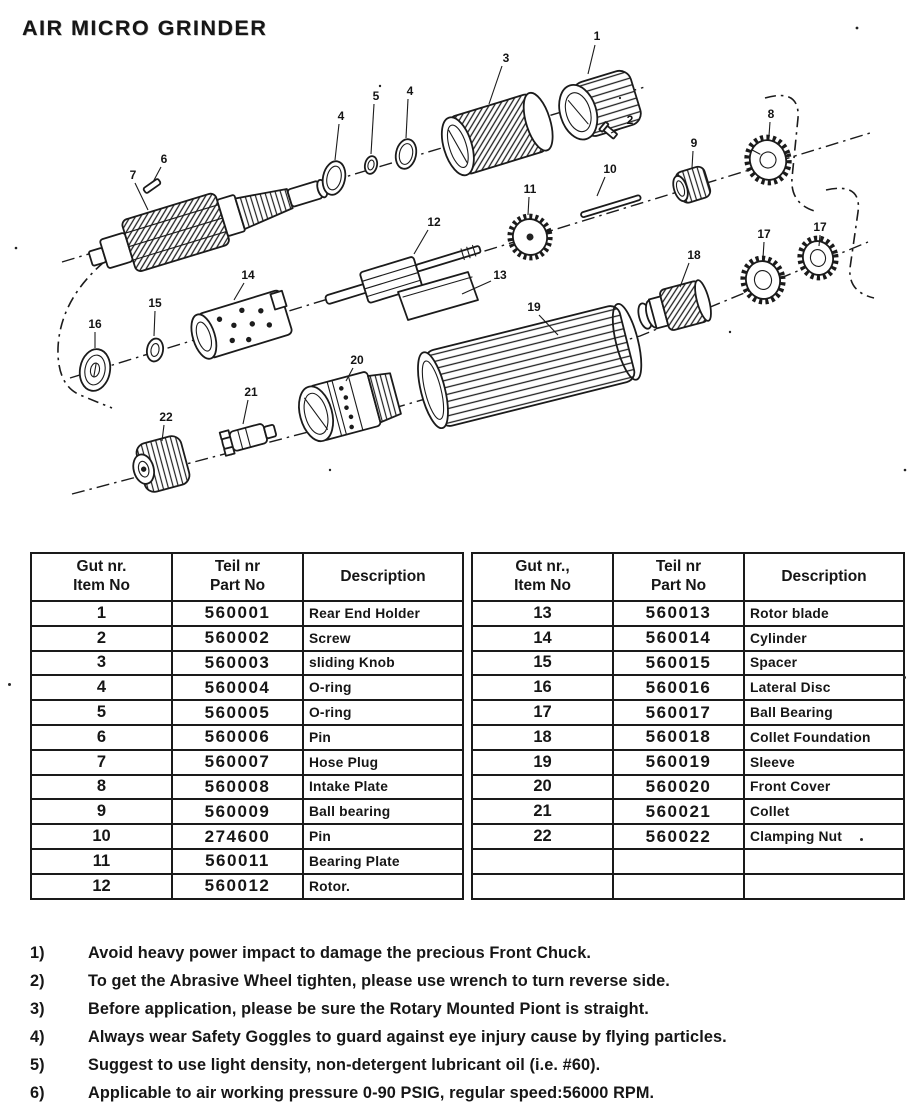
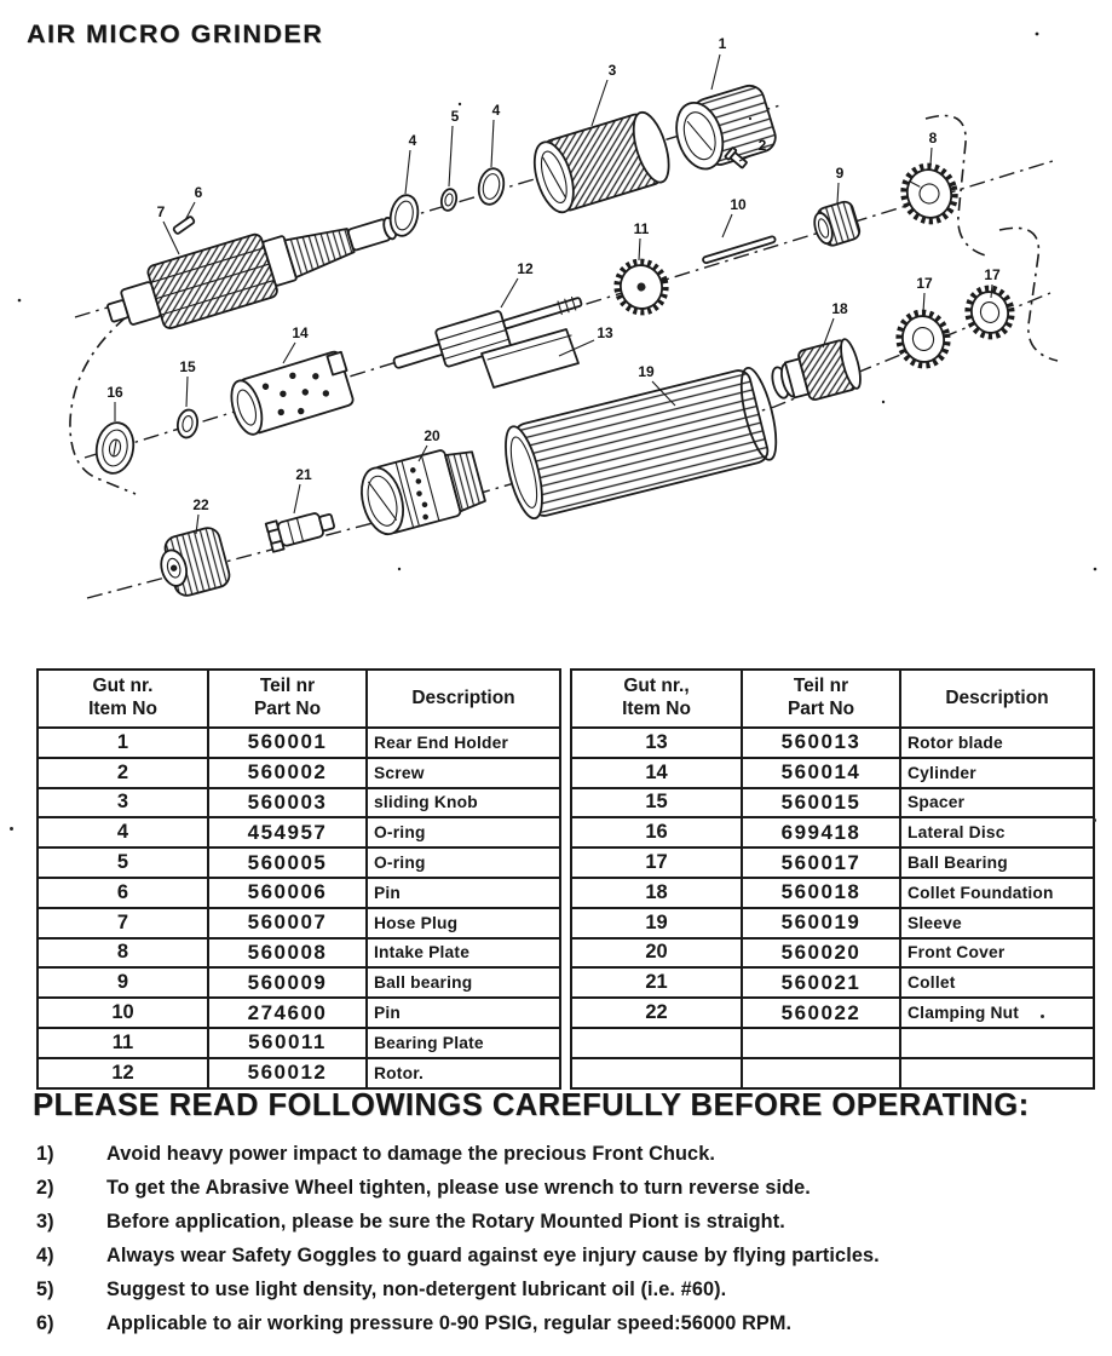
  AIR MICRO GRINDER
  7
  6
  4
  5
  4
  3
  1
  2
  9
  8
  16
  15
  14
  12
  13
  11
  10
  17
  17
  18
  22
  21
  20
  19
  Gut nr.Item No	Teil nrPart No	Description
  1	560001	Rear End Holder
  2	560002	Screw
  3	560003	sliding Knob
- 4	560004	O-ring
+ 4	454957	O-ring
  5	560005	O-ring
  6	560006	Pin
  7	560007	Hose Plug
  8	560008	Intake Plate
  9	560009	Ball bearing
  10	274600	Pin
  11	560011	Bearing Plate
  12	560012	Rotor.
  Gut nr.,Item No	Teil nrPart No	Description
  13	560013	Rotor blade
  14	560014	Cylinder
  15	560015	Spacer
- 16	560016	Lateral Disc
+ 16	699418	Lateral Disc
  17	560017	Ball Bearing
  18	560018	Collet Foundation
  19	560019	Sleeve
  20	560020	Front Cover
  21	560021	Collet
  22	560022	Clamping Nut
+ PLEASE READ FOLLOWINGS CAREFULLY BEFORE OPERATING:
  1)
  Avoid heavy power impact to damage the precious Front Chuck.
  2)
  To get the Abrasive Wheel tighten, please use wrench to turn reverse side.
  3)
  Before application, please be sure the Rotary Mounted Piont is straight.
  4)
  Always wear Safety Goggles to guard against eye injury cause by flying particles.
  5)
  Suggest to use light density, non-detergent lubricant oil (i.e. #60).
  6)
  Applicable to air working pressure 0-90 PSIG, regular speed:56000 RPM.
